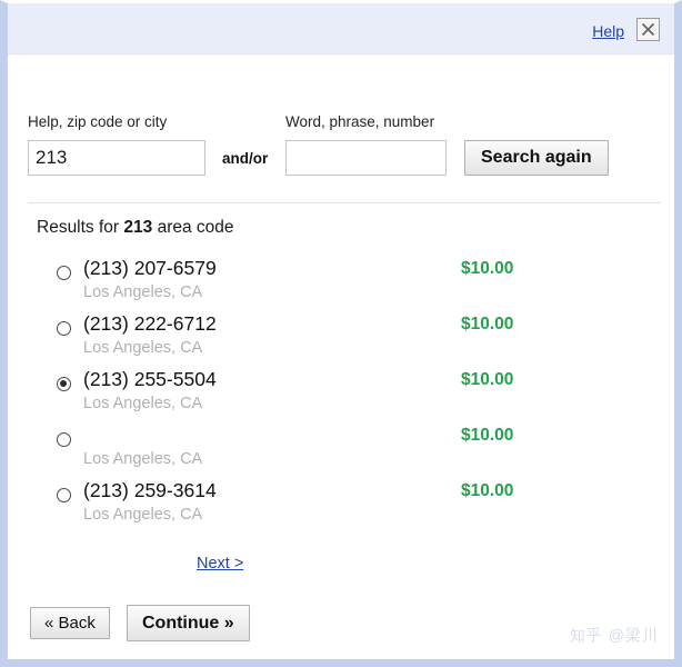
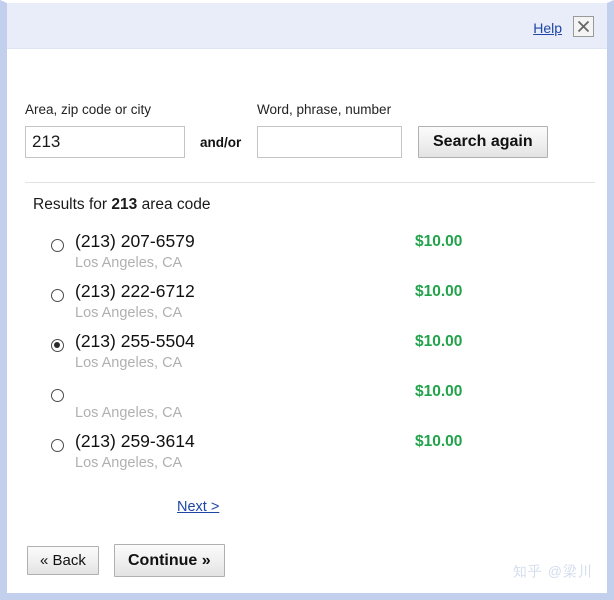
  Help
- Help, zip code or city
+ Area, zip code or city
  Word, phrase, number
  213
  and/or
  Search again
  Results for 213 area code
  (213) 207-6579
  Los Angeles, CA
  $10.00
  (213) 222-6712
  Los Angeles, CA
  $10.00
  (213) 255-5504
  Los Angeles, CA
  $10.00
  Los Angeles, CA
  $10.00
  (213) 259-3614
  Los Angeles, CA
  $10.00
  Next >
  « Back
  Continue »
  知乎 @梁川
